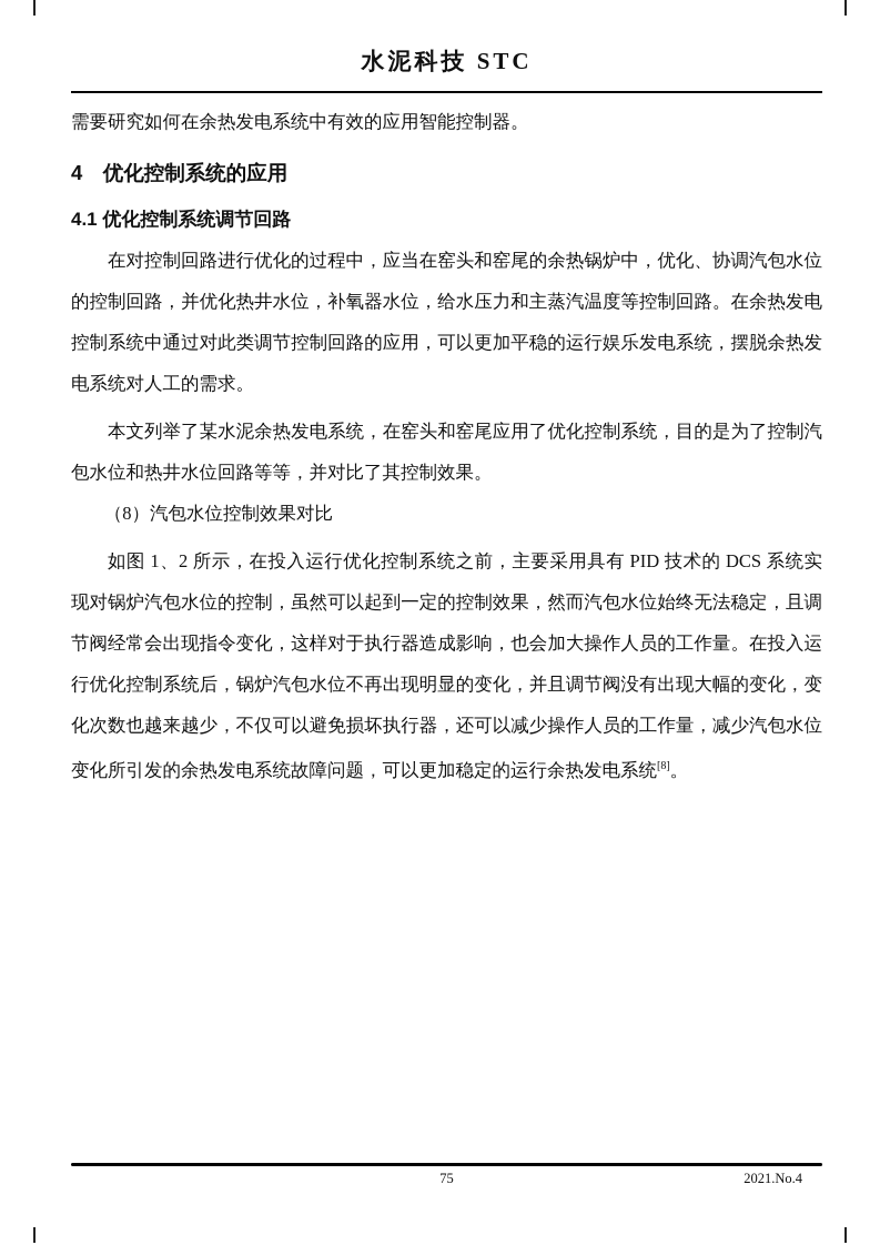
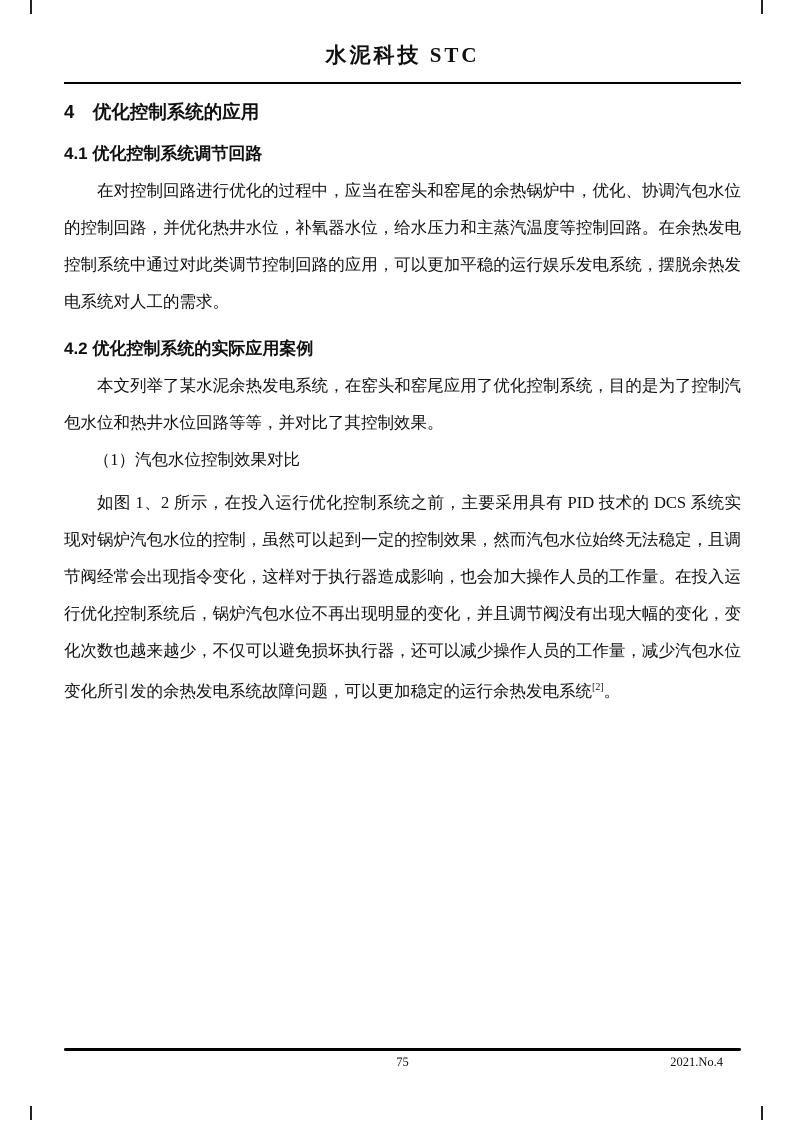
  水泥科技 STC
- 需要研究如何在余热发电系统中有效的应用智能控制器。
  4 优化控制系统的应用
  4.1 优化控制系统调节回路
  在对控制回路进行优化的过程中，应当在窑头和窑尾的余热锅炉中，优化、协调汽包水位的控制回路，并优化热井水位，补氧器水位，给水压力和主蒸汽温度等控制回路。在余热发电控制系统中通过对此类调节控制回路的应用，可以更加平稳的运行娱乐发电系统，摆脱余热发电系统对人工的需求。
+ 4.2 优化控制系统的实际应用案例
  本文列举了某水泥余热发电系统，在窑头和窑尾应用了优化控制系统，目的是为了控制汽包水位和热井水位回路等等，并对比了其控制效果。
- （8）汽包水位控制效果对比
+ （1）汽包水位控制效果对比
- 如图 1、2 所示，在投入运行优化控制系统之前，主要采用具有 PID 技术的 DCS 系统实现对锅炉汽包水位的控制，虽然可以起到一定的控制效果，然而汽包水位始终无法稳定，且调节阀经常会出现指令变化，这样对于执行器造成影响，也会加大操作人员的工作量。在投入运行优化控制系统后，锅炉汽包水位不再出现明显的变化，并且调节阀没有出现大幅的变化，变化次数也越来越少，不仅可以避免损坏执行器，还可以减少操作人员的工作量，减少汽包水位变化所引发的余热发电系统故障问题，可以更加稳定的运行余热发电系统[8]。
+ 如图 1、2 所示，在投入运行优化控制系统之前，主要采用具有 PID 技术的 DCS 系统实现对锅炉汽包水位的控制，虽然可以起到一定的控制效果，然而汽包水位始终无法稳定，且调节阀经常会出现指令变化，这样对于执行器造成影响，也会加大操作人员的工作量。在投入运行优化控制系统后，锅炉汽包水位不再出现明显的变化，并且调节阀没有出现大幅的变化，变化次数也越来越少，不仅可以避免损坏执行器，还可以减少操作人员的工作量，减少汽包水位变化所引发的余热发电系统故障问题，可以更加稳定的运行余热发电系统[2]。
  75
  2021.No.4
